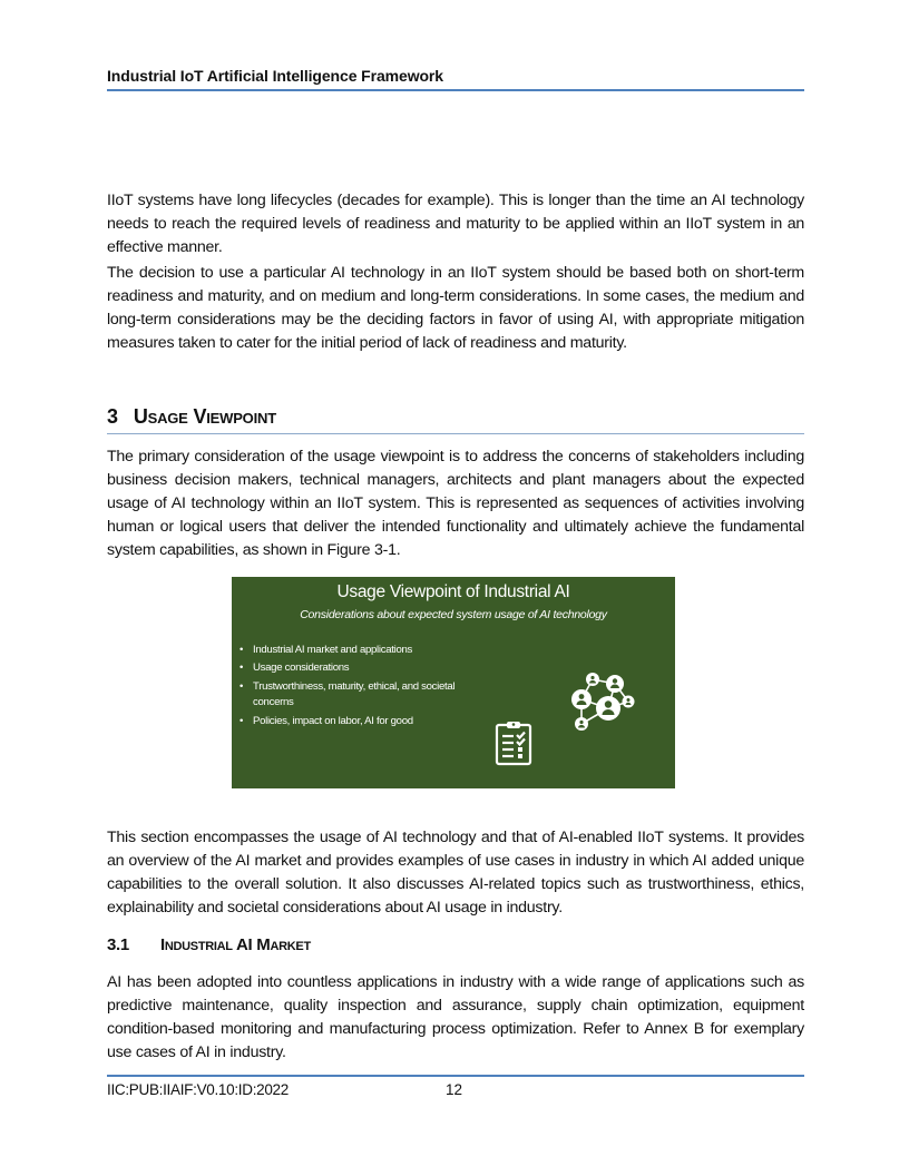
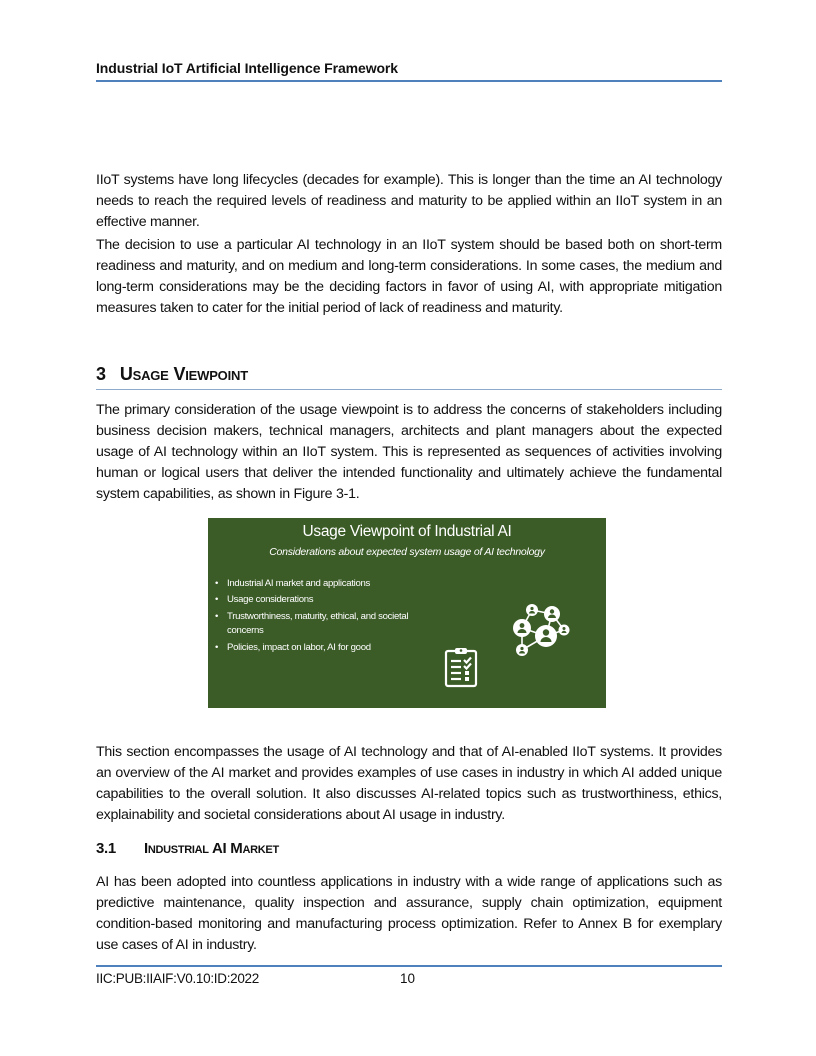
  Industrial IoT Artificial Intelligence Framework
  IIoT systems have long lifecycles (decades for example). This is longer than the time an AI technology needs to reach the required levels of readiness and maturity to be applied within an IIoT system in an effective manner.
  The decision to use a particular AI technology in an IIoT system should be based both on short-term readiness and maturity, and on medium and long-term considerations. In some cases, the medium and long-term considerations may be the deciding factors in favor of using AI, with appropriate mitigation measures taken to cater for the initial period of lack of readiness and maturity.
  3 Usage Viewpoint
  The primary consideration of the usage viewpoint is to address the concerns of stakeholders including business decision makers, technical managers, architects and plant managers about the expected usage of AI technology within an IIoT system. This is represented as sequences of activities involving human or logical users that deliver the intended functionality and ultimately achieve the fundamental system capabilities, as shown in Figure 3-1.
  Usage Viewpoint of Industrial AI
  Considerations about expected system usage of AI technology
  Industrial AI market and applications
  Usage considerations
  Trustworthiness, maturity, ethical, and societal concerns
  Policies, impact on labor, AI for good
  This section encompasses the usage of AI technology and that of AI-enabled IIoT systems. It provides an overview of the AI market and provides examples of use cases in industry in which AI added unique capabilities to the overall solution. It also discusses AI-related topics such as trustworthiness, ethics, explainability and societal considerations about AI usage in industry.
  3.1 Industrial AI Market
  AI has been adopted into countless applications in industry with a wide range of applications such as predictive maintenance, quality inspection and assurance, supply chain optimization, equipment condition-based monitoring and manufacturing process optimization. Refer to Annex B for exemplary use cases of AI in industry.
  IIC:PUB:IIAIF:V0.10:ID:2022
- 12
+ 10
